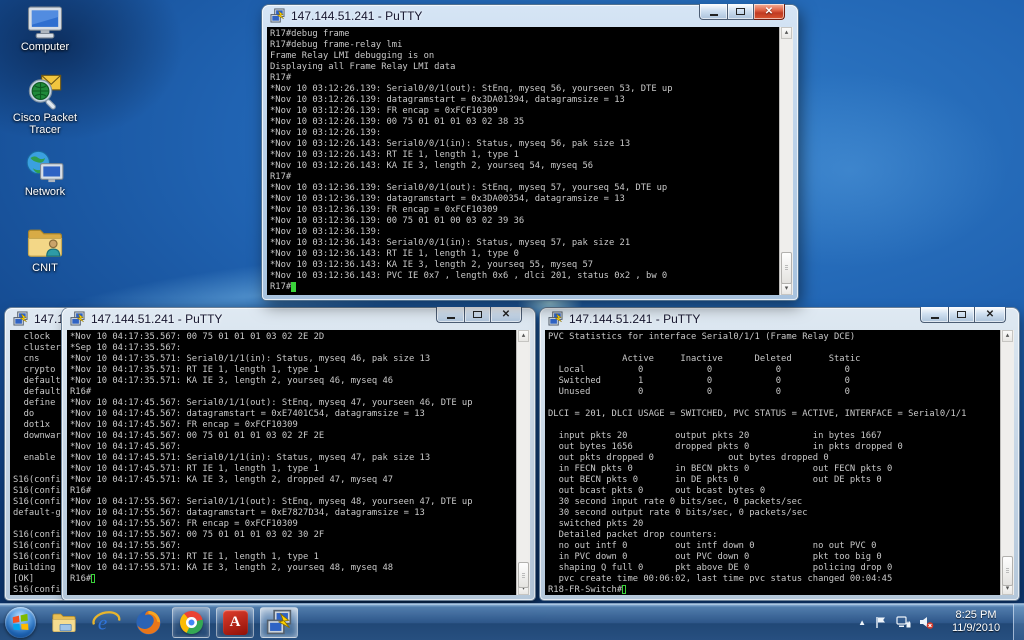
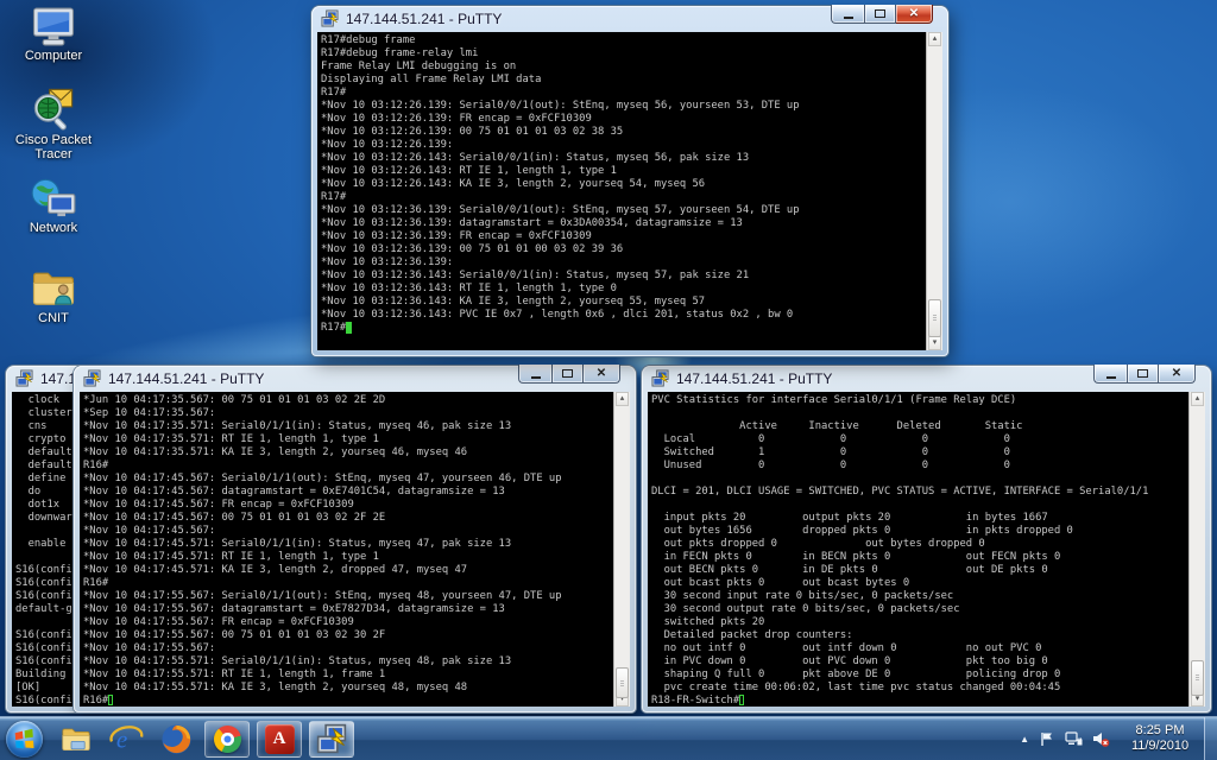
  Computer
  Cisco Packet Tracer
  Network
  CNIT
  clock
  cluster
  cns
  crypto
  default
  default
  define
  do
  dot1x
  downwar
  enable
  S16(confi
  S16(confi
  S16(confi
  default-g
  S16(confi
  S16(confi
  S16(confi
  Building
  [OK]
  S16(confi
  147.144.51.241 - PuTTY
  ✕
- *Nov 10 04:17:35.567: 00 75 01 01 01 03 02 2E 2D
+ *Jun 10 04:17:35.567: 00 75 01 01 01 03 02 2E 2D
  *Sep 10 04:17:35.567:
  *Nov 10 04:17:35.571: Serial0/1/1(in): Status, myseq 46, pak size 13
  *Nov 10 04:17:35.571: RT IE 1, length 1, type 1
  *Nov 10 04:17:35.571: KA IE 3, length 2, yourseq 46, myseq 46
  R16#
  *Nov 10 04:17:45.567: Serial0/1/1(out): StEnq, myseq 47, yourseen 46, DTE up
  *Nov 10 04:17:45.567: datagramstart = 0xE7401C54, datagramsize = 13
  *Nov 10 04:17:45.567: FR encap = 0xFCF10309
  *Nov 10 04:17:45.567: 00 75 01 01 01 03 02 2F 2E
  *Nov 10 04:17:45.567:
  *Nov 10 04:17:45.571: Serial0/1/1(in): Status, myseq 47, pak size 13
  *Nov 10 04:17:45.571: RT IE 1, length 1, type 1
  *Nov 10 04:17:45.571: KA IE 3, length 2, dropped 47, myseq 47
  R16#
  *Nov 10 04:17:55.567: Serial0/1/1(out): StEnq, myseq 48, yourseen 47, DTE up
  *Nov 10 04:17:55.567: datagramstart = 0xE7827D34, datagramsize = 13
  *Nov 10 04:17:55.567: FR encap = 0xFCF10309
  *Nov 10 04:17:55.567: 00 75 01 01 01 03 02 30 2F
  *Nov 10 04:17:55.567:
+ *Nov 10 04:17:55.571: Serial0/1/1(in): Status, myseq 48, pak size 13
- *Nov 10 04:17:55.571: RT IE 1, length 1, type 1
+ *Nov 10 04:17:55.571: RT IE 1, length 1, frame 1
  *Nov 10 04:17:55.571: KA IE 3, length 2, yourseq 48, myseq 48
  R16#
  147.144.51.241 - PuTTY
  ✕
  PVC Statistics for interface Serial0/1/1 (Frame Relay DCE)
  Active Inactive Deleted Static
  Local 0 0 0 0
  Switched 1 0 0 0
  Unused 0 0 0 0
  DLCI = 201, DLCI USAGE = SWITCHED, PVC STATUS = ACTIVE, INTERFACE = Serial0/1/1
  input pkts 20 output pkts 20 in bytes 1667
  out bytes 1656 dropped pkts 0 in pkts dropped 0
  out pkts dropped 0 out bytes dropped 0
  in FECN pkts 0 in BECN pkts 0 out FECN pkts 0
  out BECN pkts 0 in DE pkts 0 out DE pkts 0
  out bcast pkts 0 out bcast bytes 0
  30 second input rate 0 bits/sec, 0 packets/sec
  30 second output rate 0 bits/sec, 0 packets/sec
  switched pkts 20
  Detailed packet drop counters:
  no out intf 0 out intf down 0 no out PVC 0
  in PVC down 0 out PVC down 0 pkt too big 0
  shaping Q full 0 pkt above DE 0 policing drop 0
  pvc create time 00:06:02, last time pvc status changed 00:04:45
  R18-FR-Switch#
  147.144.51.241 - PuTTY
  ✕
  R17#debug frame
  R17#debug frame-relay lmi
  Frame Relay LMI debugging is on
  Displaying all Frame Relay LMI data
  R17#
  *Nov 10 03:12:26.139: Serial0/0/1(out): StEnq, myseq 56, yourseen 53, DTE up
- *Nov 10 03:12:26.139: datagramstart = 0x3DA01394, datagramsize = 13
  *Nov 10 03:12:26.139: FR encap = 0xFCF10309
  *Nov 10 03:12:26.139: 00 75 01 01 01 03 02 38 35
  *Nov 10 03:12:26.139:
  *Nov 10 03:12:26.143: Serial0/0/1(in): Status, myseq 56, pak size 13
  *Nov 10 03:12:26.143: RT IE 1, length 1, type 1
  *Nov 10 03:12:26.143: KA IE 3, length 2, yourseq 54, myseq 56
  R17#
- *Nov 10 03:12:36.139: Serial0/0/1(out): StEnq, myseq 57, yourseq 54, DTE up
+ *Nov 10 03:12:36.139: Serial0/0/1(out): StEnq, myseq 57, yourseen 54, DTE up
  *Nov 10 03:12:36.139: datagramstart = 0x3DA00354, datagramsize = 13
  *Nov 10 03:12:36.139: FR encap = 0xFCF10309
  *Nov 10 03:12:36.139: 00 75 01 01 00 03 02 39 36
  *Nov 10 03:12:36.139:
  *Nov 10 03:12:36.143: Serial0/0/1(in): Status, myseq 57, pak size 21
  *Nov 10 03:12:36.143: RT IE 1, length 1, type 0
  *Nov 10 03:12:36.143: KA IE 3, length 2, yourseq 55, myseq 57
  *Nov 10 03:12:36.143: PVC IE 0x7 , length 0x6 , dlci 201, status 0x2 , bw 0
  R17#
  e
  A
  ▲
  8:25 PM
  11/9/2010
